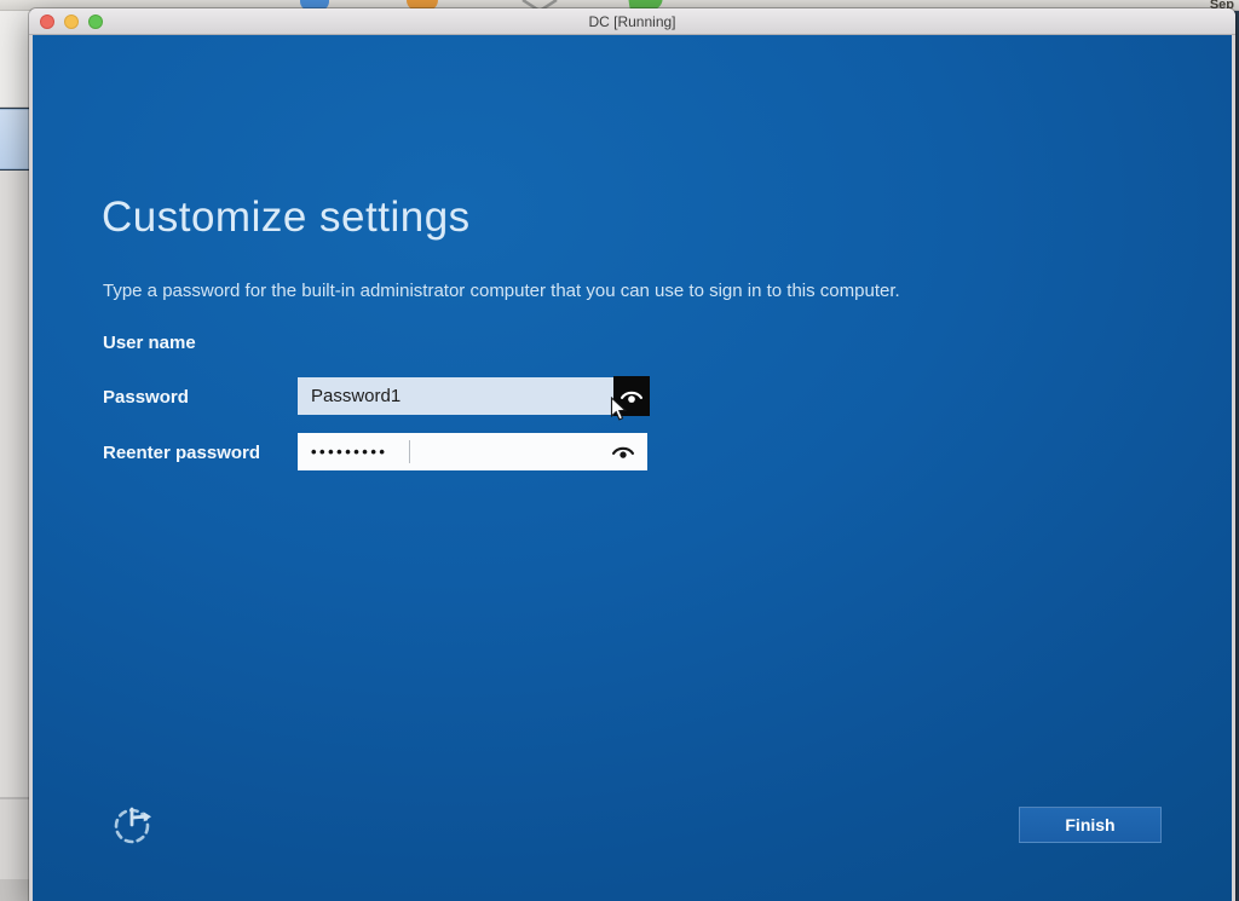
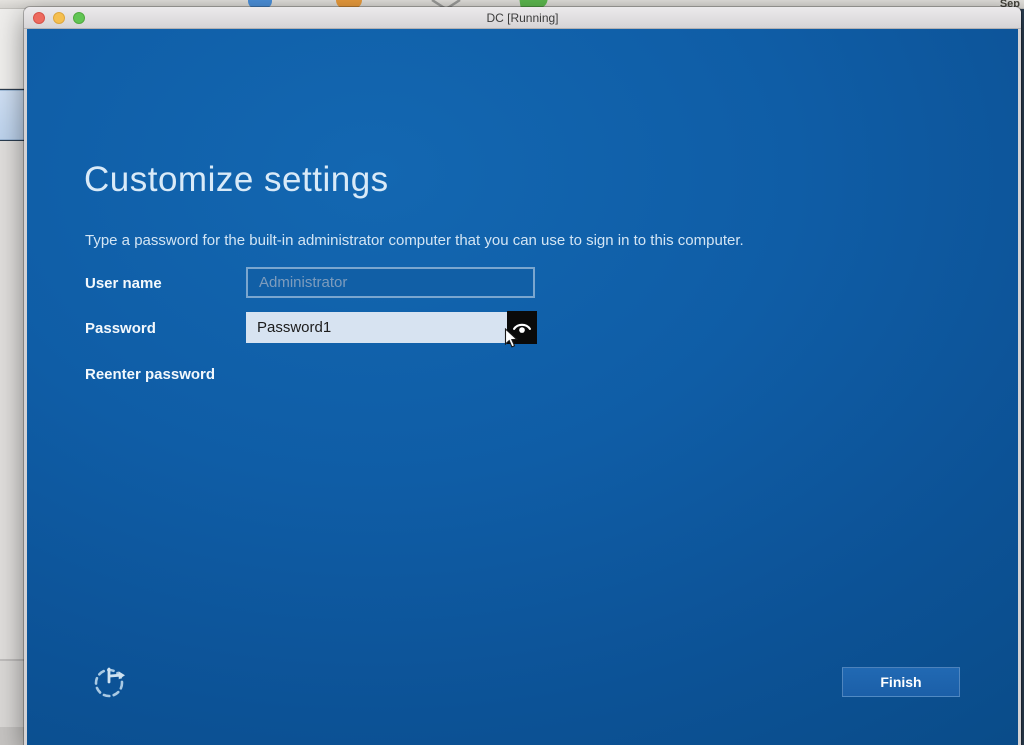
  Sep
  DC [Running]
  Customize settings
  Type a password for the built-in administrator computer that you can use to sign in to this computer.
  User name
  Password
  Reenter password
+ Administrator
  Password1
- •••••••••
  Finish
